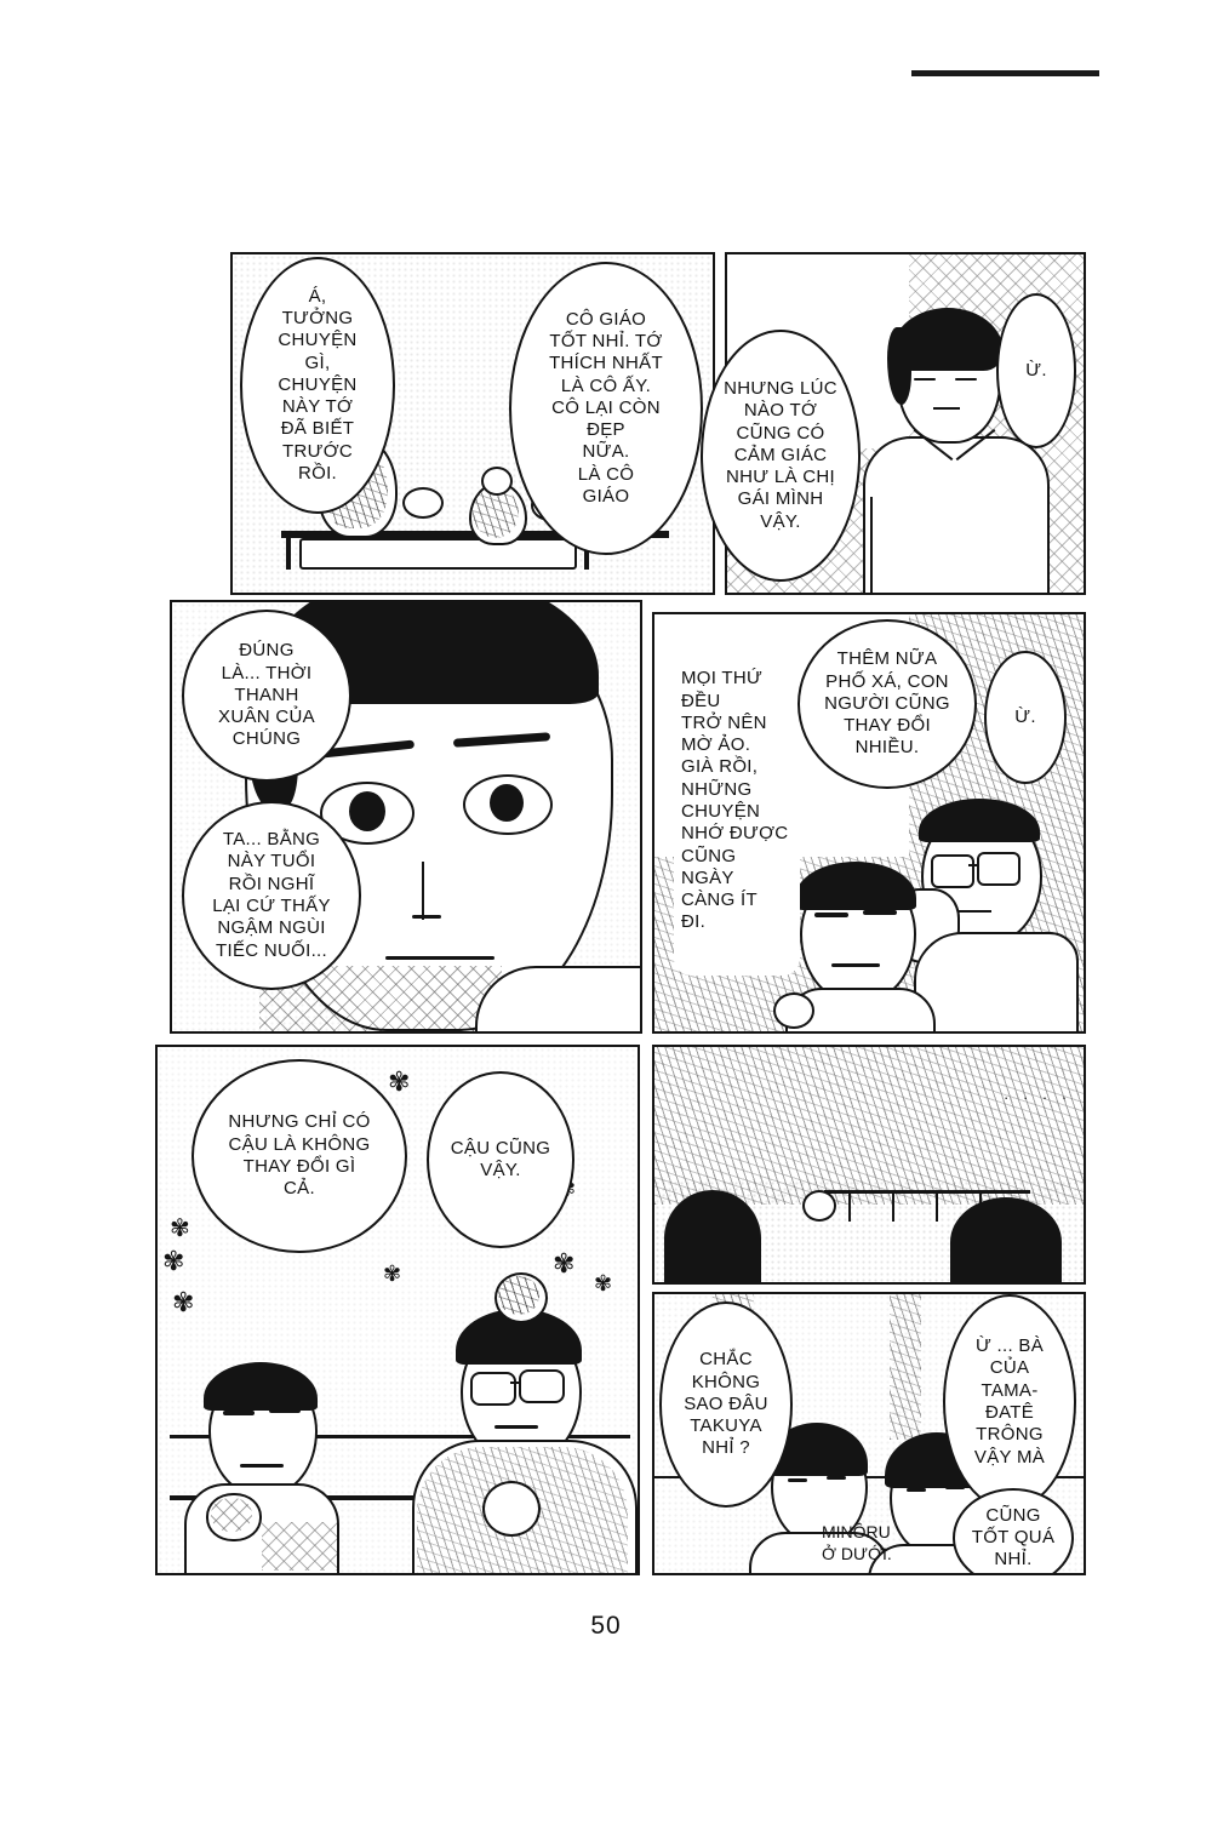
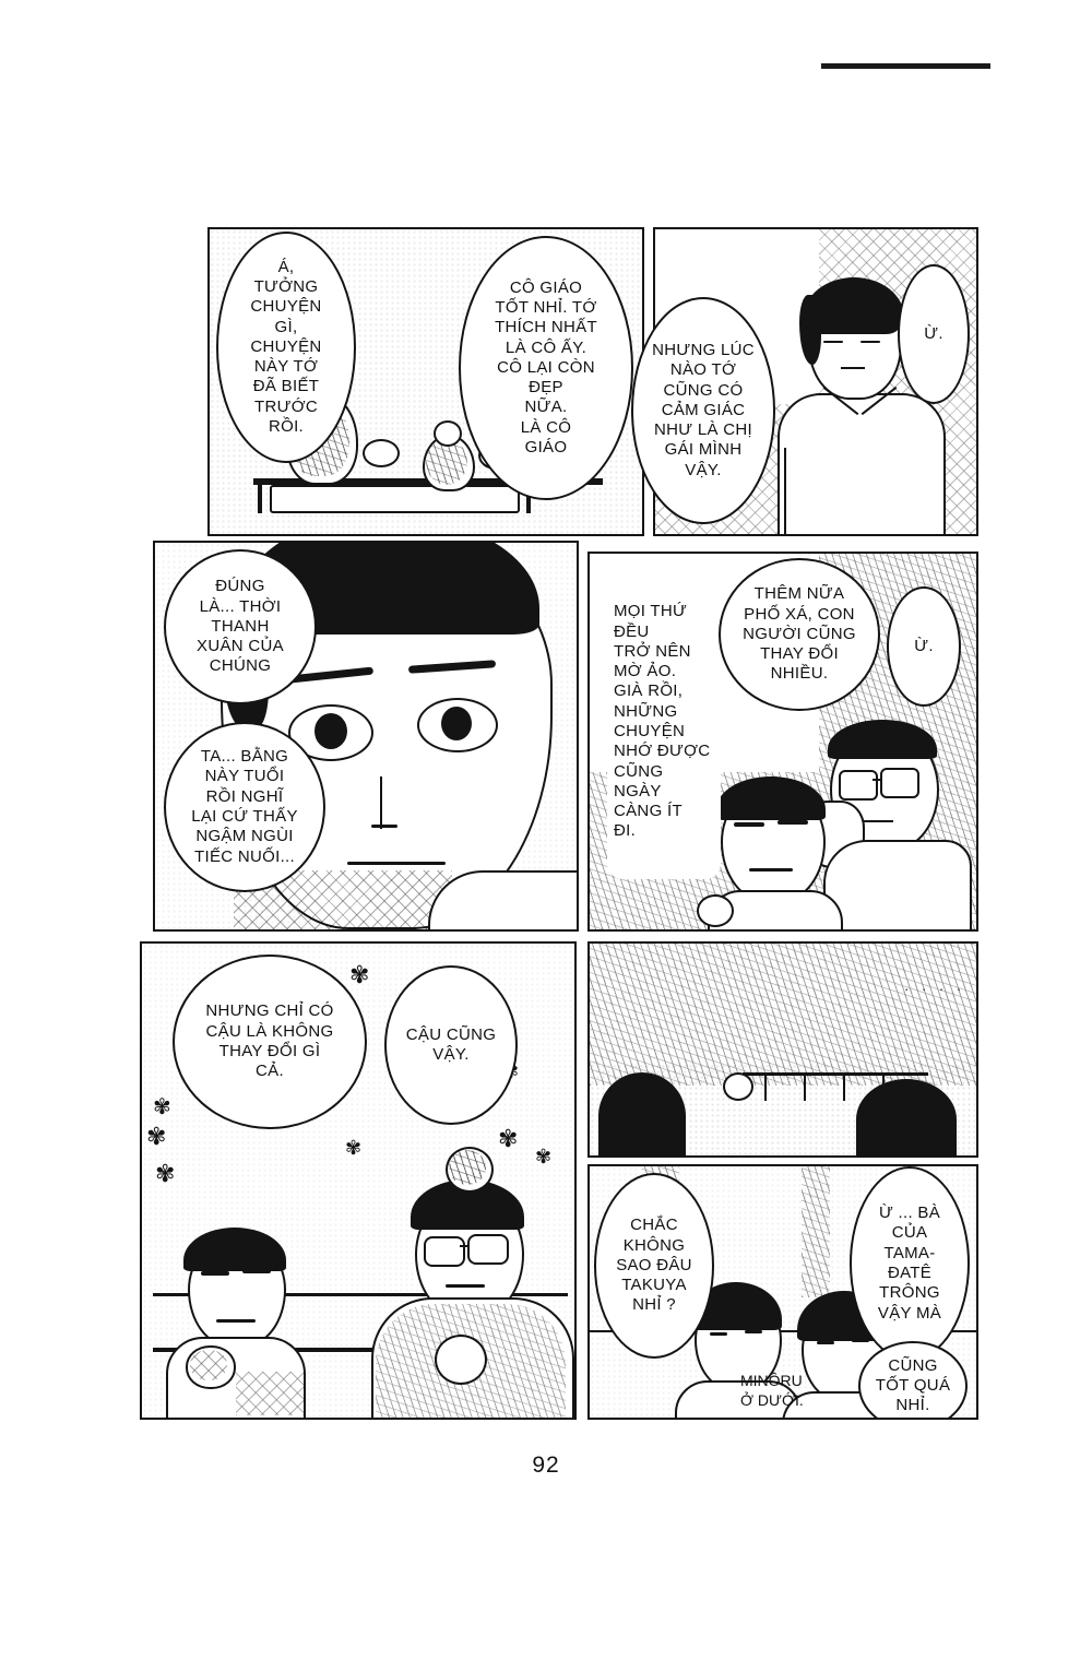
  Á,
  TƯỞNG
  CHUYỆN
  GÌ,
  CHUYỆN
  NÀY TỚ
  ĐÃ BIẾT
  TRƯỚC
  RỒI.
  CÔ GIÁO
  TỐT NHỈ. TỚ
  THÍCH NHẤT
  LÀ CÔ ẤY.
  CÔ LẠI CÒN
  ĐẸP
  NỮA.
  LÀ CÔ
  GIÁO
  NHƯNG LÚC
  NÀO TỚ
  CŨNG CÓ
  CẢM GIÁC
  NHƯ LÀ CHỊ
  GÁI MÌNH
  VẬY.
  Ừ.
  ĐÚNG
  LÀ... THỜI
  THANH
  XUÂN CỦA
  CHÚNG
  TA... BẰNG
  NÀY TUỔI
  RỒI NGHĨ
  LẠI CỨ THẤY
  NGẬM NGÙI
  TIẾC NUỐI...
  MỌI THỨ
  ĐỀU
  TRỞ NÊN
  MỜ ẢO.
  GIÀ RỒI,
  NHỮNG
  CHUYỆN
  NHỚ ĐƯỢC
  CŨNG
  NGÀY
  CÀNG ÍT
  ĐI.
  THÊM NỮA
  PHỐ XÁ, CON
  NGƯỜI CŨNG
  THAY ĐỔI
  NHIỀU.
  Ừ.
  ✾
  ✾
  ✾
  ✾
  ✾
  ✾
  ✾
  NHƯNG CHỈ CÓ
  CẬU LÀ KHÔNG
  THAY ĐỔI GÌ
  CẢ.
  CẬU CŨNG
  VẬY.
  · · · ·
  CHẮC
  KHÔNG
  SAO ĐÂU
  TAKUYA
  NHỈ ?
  Ừ ... BÀ
  CỦA
  TAMA-
  ĐATÊ
  TRÔNG
  VẬY MÀ
  CŨNG
  TỐT QUÁ
  NHỈ.
  MINÔRU
  Ở DƯỚI.
- 50
+ 92
